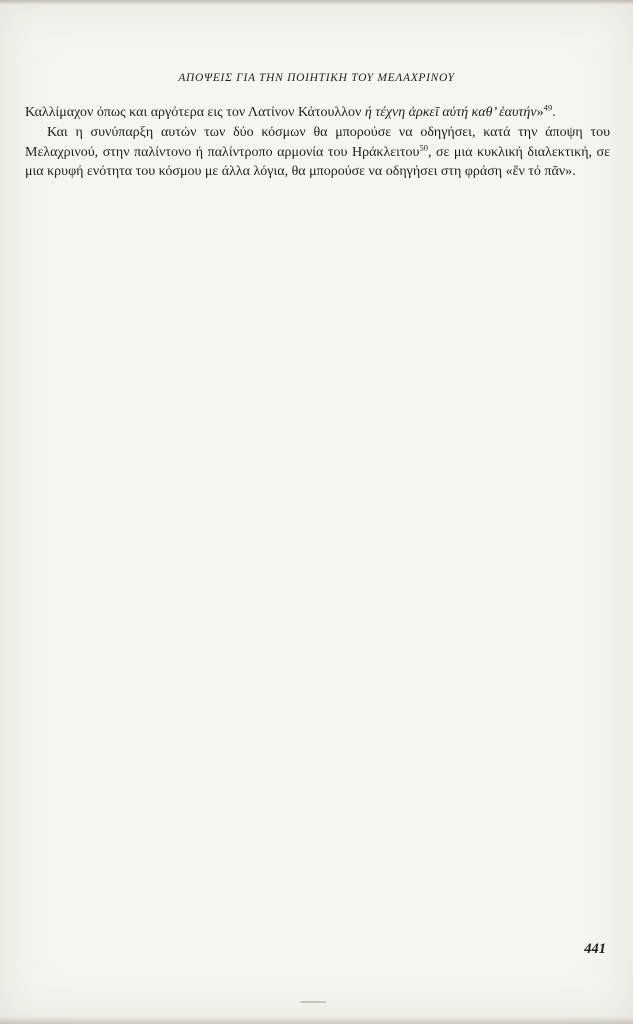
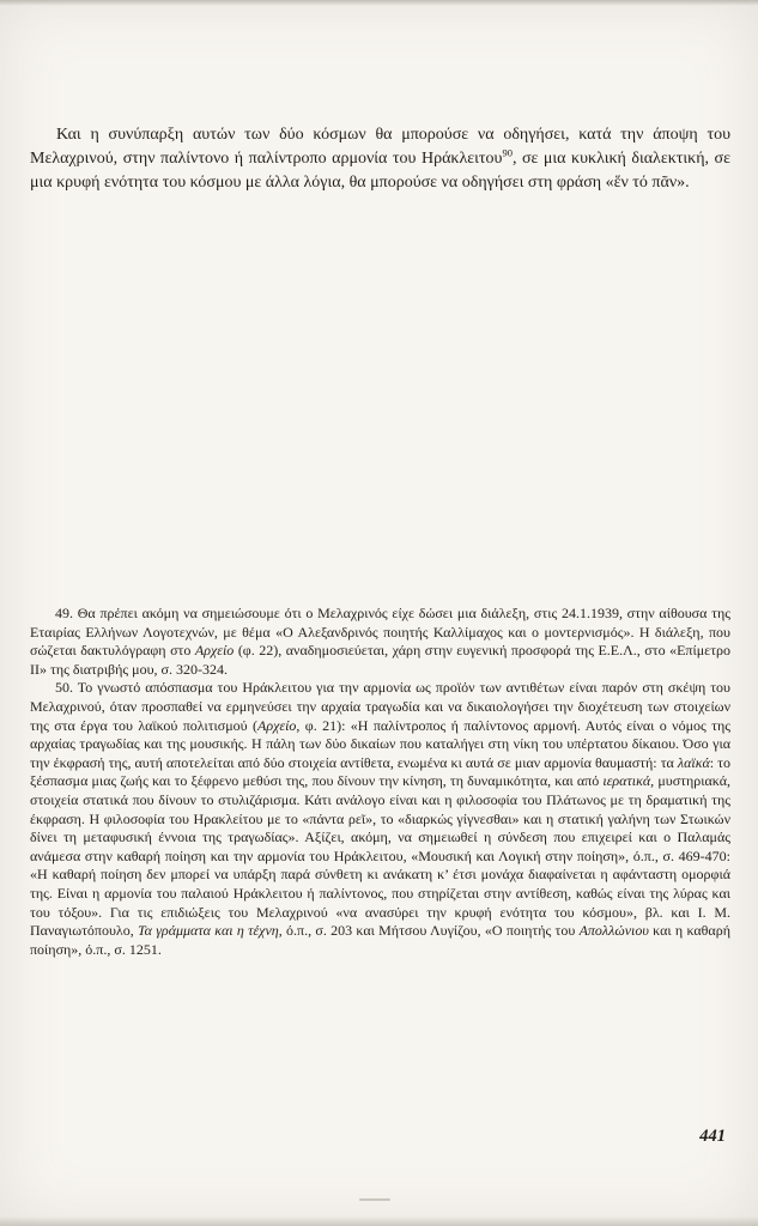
- ΑΠΟΨΕΙΣ ΓΙΑ ΤΗΝ ΠΟΙΗΤΙΚΗ ΤΟΥ ΜΕΛΑΧΡΙΝΟΥ
- Καλλίμαχον όπως και αργότερα εις τον Λατίνον Κάτουλλον ή τέχνη ἀρκεῖ αὐτή καθ’ ἑαυτήν»49.
- Και η συνύπαρξη αυτών των δύο κόσμων θα μπορούσε να οδηγήσει, κατά την άποψη του Μελαχρινού, στην παλίντονο ή παλίντροπο αρμονία του Ηράκλειτου50, σε μια κυκλική διαλεκτική, σε μια κρυφή ενότητα του κόσμου με άλλα λόγια, θα μπορούσε να οδηγήσει στη φράση «ἕν τό πᾶν».
+ Και η συνύπαρξη αυτών των δύο κόσμων θα μπορούσε να οδηγήσει, κατά την άποψη του Μελαχρινού, στην παλίντονο ή παλίντροπο αρμονία του Ηράκλειτου90, σε μια κυκλική διαλεκτική, σε μια κρυφή ενότητα του κόσμου με άλλα λόγια, θα μπορούσε να οδηγήσει στη φράση «ἕν τό πᾶν».
+ 49. Θα πρέπει ακόμη να σημειώσουμε ότι ο Μελαχρινός είχε δώσει μια διάλεξη, στις 24.1.1939, στην αίθουσα της Εταιρίας Ελλήνων Λογοτεχνών, με θέμα «Ο Αλεξανδρινός ποιητής Καλλίμαχος και ο μοντερνισμός». Η διάλεξη, που σώζεται δακτυλόγραφη στο Αρχείο (φ. 22), αναδημοσιεύεται, χάρη στην ευγενική προσφορά της Ε.Ε.Λ., στο «Επίμετρο ΙΙ» της διατριβής μου, σ. 320-324.
+ 50. Το γνωστό απόσπασμα του Ηράκλειτου για την αρμονία ως προϊόν των αντιθέτων είναι παρόν στη σκέψη του Μελαχρινού, όταν προσπαθεί να ερμηνεύσει την αρχαία τραγωδία και να δικαιολογήσει την διοχέτευση των στοιχείων της στα έργα του λαϊκού πολιτισμού (Αρχείο, φ. 21): «Η παλίντροπος ή παλίντονος αρμονή. Αυτός είναι ο νόμος της αρχαίας τραγωδίας και της μουσικής. Η πάλη των δύο δικαίων που καταλήγει στη νίκη του υπέρτατου δίκαιου. Όσο για την έκφρασή της, αυτή αποτελείται από δύο στοιχεία αντίθετα, ενωμένα κι αυτά σε μιαν αρμονία θαυμαστή: τα λαϊκά: το ξέσπασμα μιας ζωής και το ξέφρενο μεθύσι της, που δίνουν την κίνηση, τη δυναμικότητα, και από ιερατικά, μυστηριακά, στοιχεία στατικά που δίνουν το στυλιζάρισμα. Κάτι ανάλογο είναι και η φιλοσοφία του Πλάτωνος με τη δραματική της έκφραση. Η φιλοσοφία του Ηρακλείτου με το «πάντα ρεῖ», το «διαρκώς γίγνεσθαι» και η στατική γαλήνη των Στωικών δίνει τη μεταφυσική έννοια της τραγωδίας». Αξίζει, ακόμη, να σημειωθεί η σύνδεση που επιχειρεί και ο Παλαμάς ανάμεσα στην καθαρή ποίηση και την αρμονία του Ηράκλειτου, «Μουσική και Λογική στην ποίηση», ό.π., σ. 469-470: «Η καθαρή ποίηση δεν μπορεί να υπάρξη παρά σύνθετη κι ανάκατη κ’ έτσι μονάχα διαφαίνεται η αφάνταστη ομορφιά της. Είναι η αρμονία του παλαιού Ηράκλειτου ή παλίντονος, που στηρίζεται στην αντίθεση, καθώς είναι της λύρας και του τόξου». Για τις επιδιώξεις του Μελαχρινού «να ανασύρει την κρυφή ενότητα του κόσμου», βλ. και Ι. Μ. Παναγιωτόπουλο, Τα γράμματα και η τέχνη, ό.π., σ. 203 και Μήτσου Λυγίζου, «Ο ποιητής του Απολλώνιου και η καθαρή ποίηση», ό.π., σ. 1251.
  441
